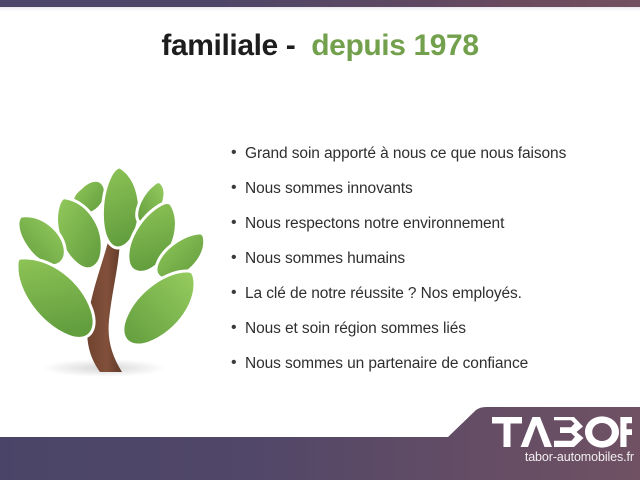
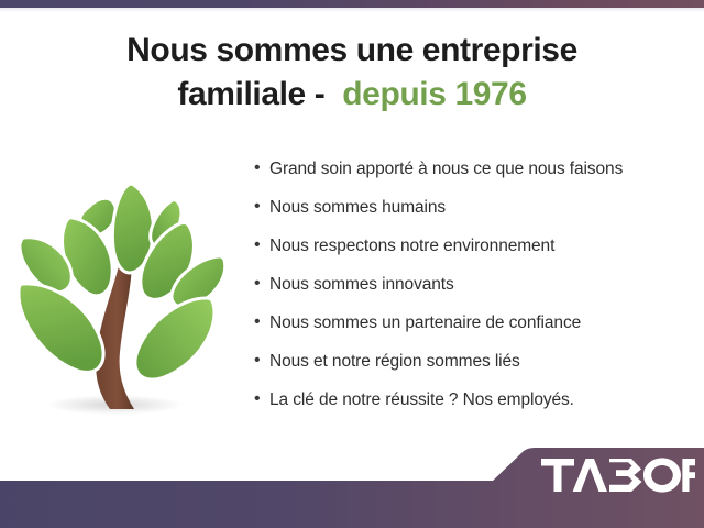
+ Nous sommes une entreprise
- familiale - depuis 1978
+ familiale - depuis 1976
  •
  Grand soin apporté à nous ce que nous faisons
  •
- Nous sommes innovants
+ Nous sommes humains
  •
  Nous respectons notre environnement
  •
- Nous sommes humains
+ Nous sommes innovants
  •
- La clé de notre réussite ? Nos employés.
+ Nous sommes un partenaire de confiance
  •
- Nous et soin région sommes liés
+ Nous et notre région sommes liés
  •
- Nous sommes un partenaire de confiance
+ La clé de notre réussite ? Nos employés.
- tabor-automobiles.fr
